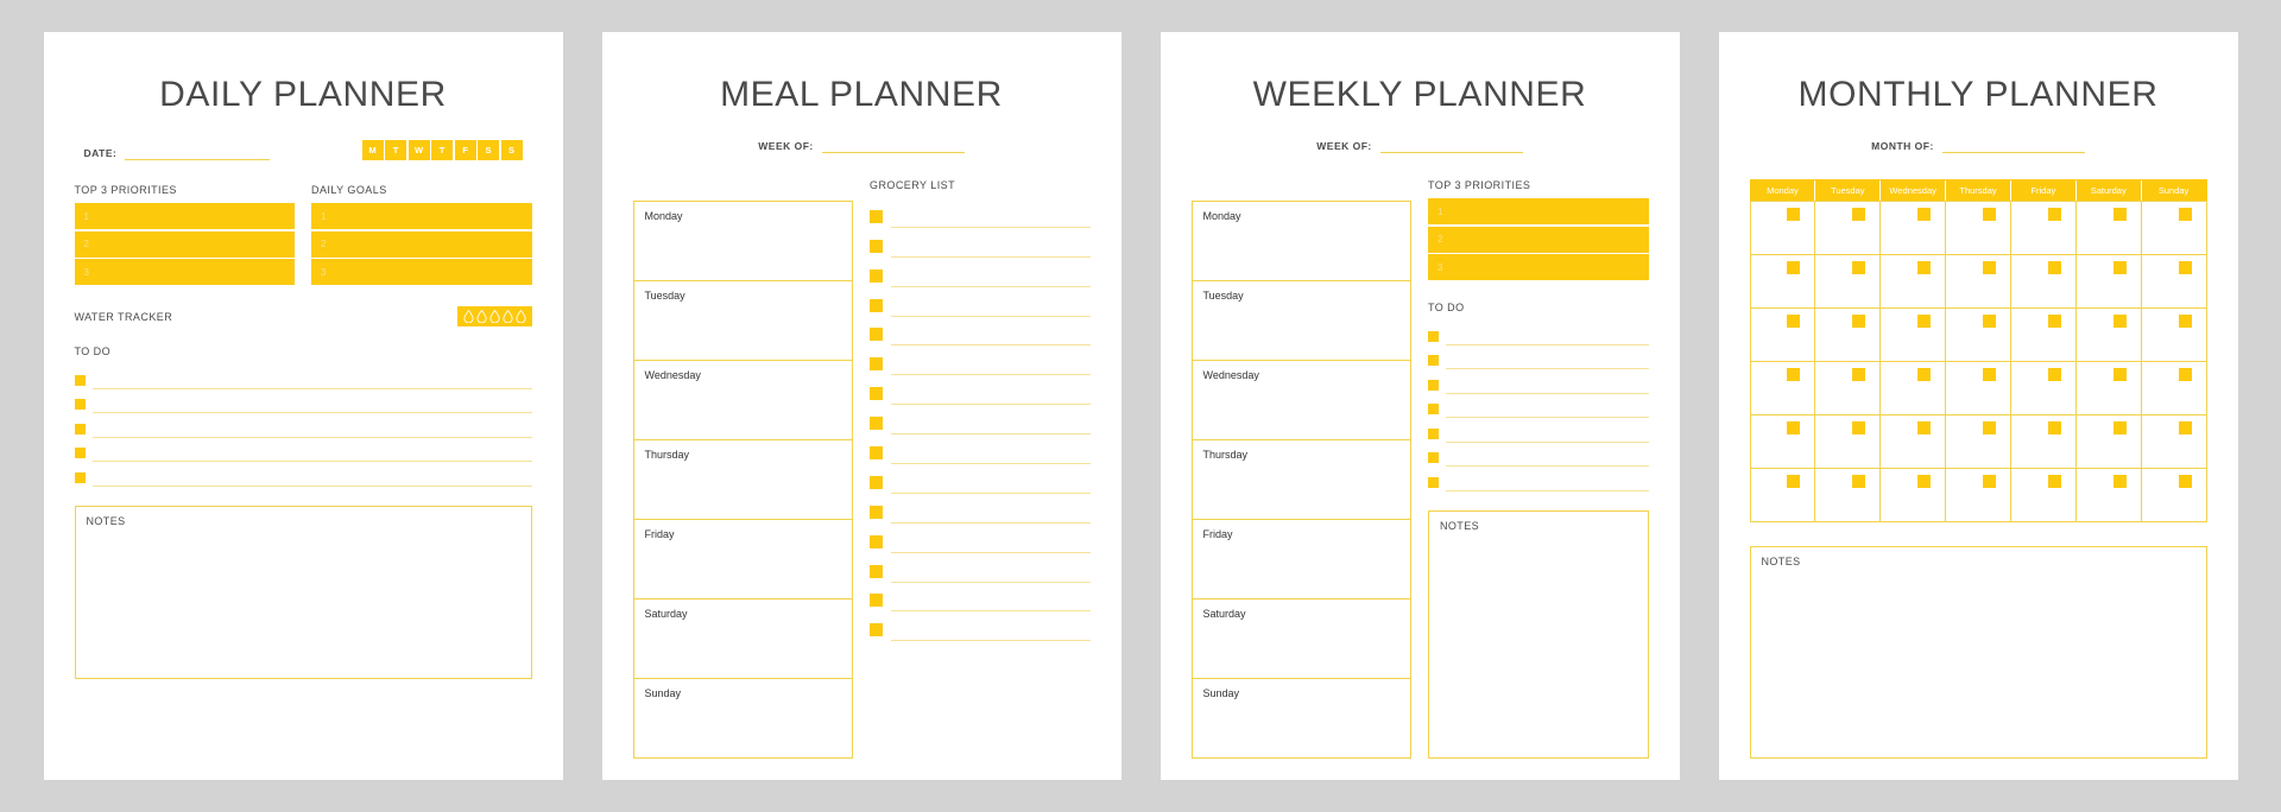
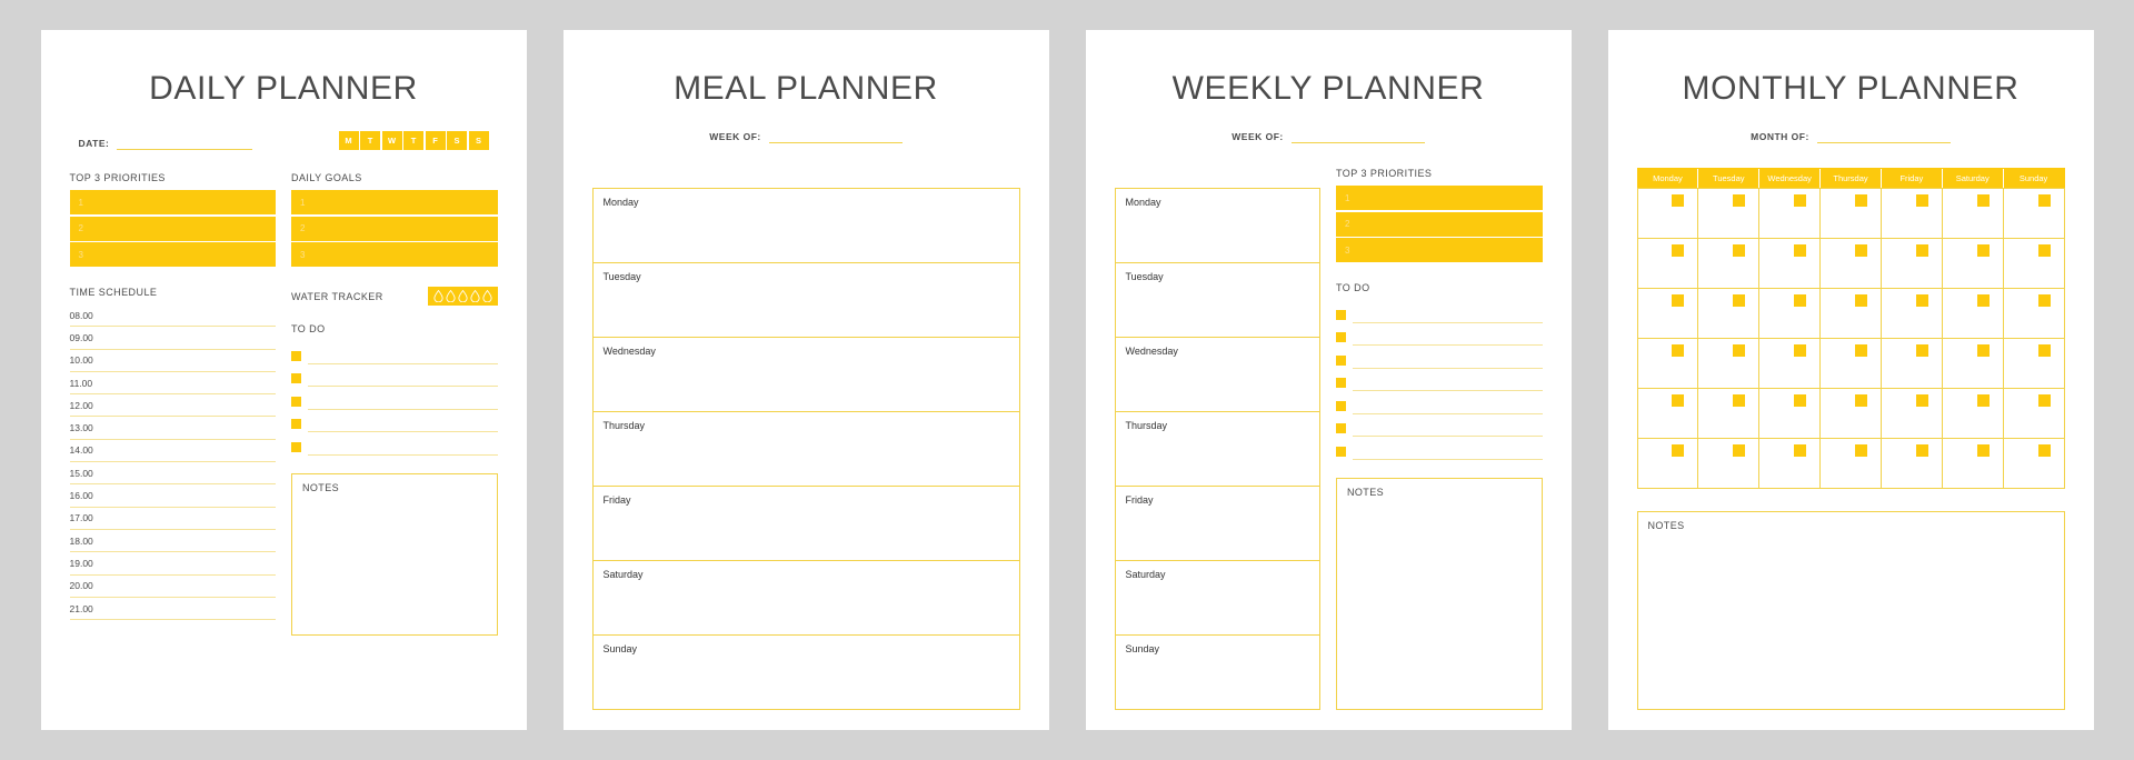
  DAILY PLANNER
  DATE:
  M
  T
  W
  T
  F
  S
  S
  TOP 3 PRIORITIES
  1
  2
  3
  DAILY GOALS
  1
  2
  3
+ TIME SCHEDULE
+ 08.00
+ 09.00
+ 10.00
+ 11.00
+ 12.00
+ 13.00
+ 14.00
+ 15.00
+ 16.00
+ 17.00
+ 18.00
+ 19.00
+ 20.00
+ 21.00
  WATER TRACKER
  TO DO
  NOTES
  MEAL PLANNER
  WEEK OF:
  Monday
  Tuesday
  Wednesday
  Thursday
  Friday
  Saturday
  Sunday
- GROCERY LIST
  WEEKLY PLANNER
  WEEK OF:
  Monday
  Tuesday
  Wednesday
  Thursday
  Friday
  Saturday
  Sunday
  TOP 3 PRIORITIES
  1
  2
  3
  TO DO
  NOTES
  MONTHLY PLANNER
  MONTH OF:
  Monday
  Tuesday
  Wednesday
  Thursday
  Friday
  Saturday
  Sunday
  NOTES
